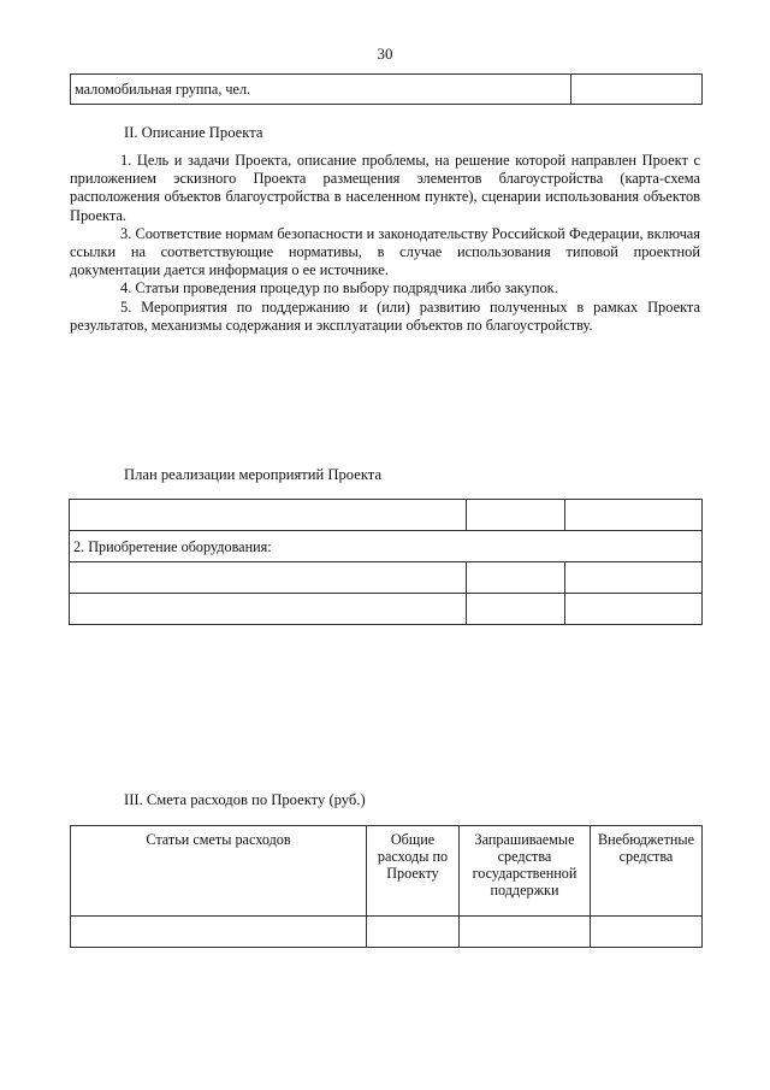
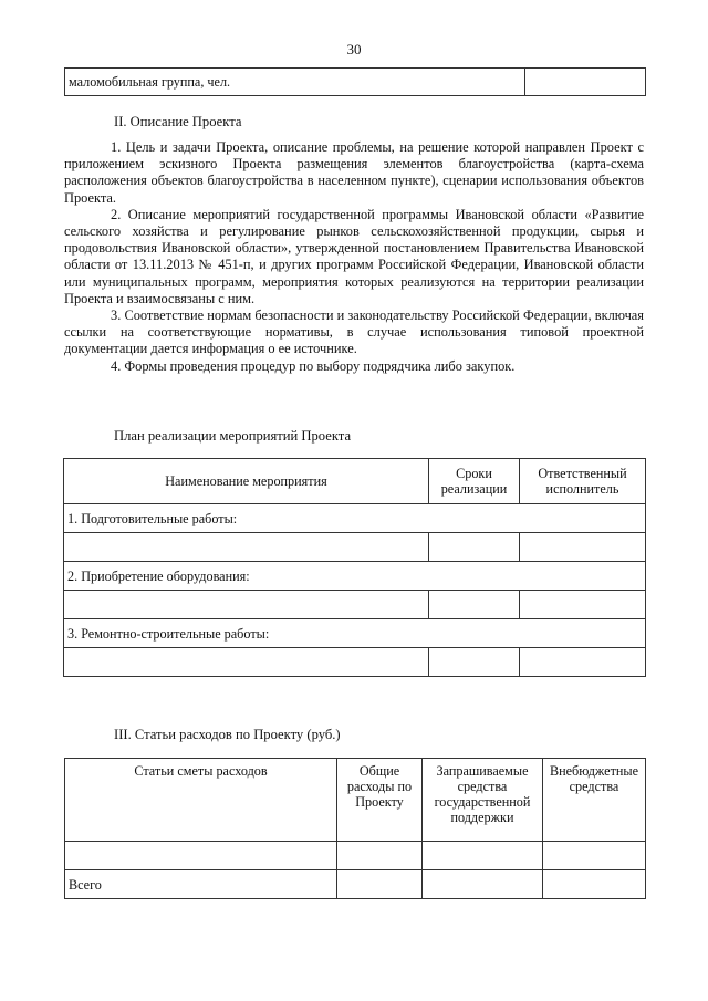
  30
  маломобильная группа, чел.
  II. Описание Проекта
  1. Цель и задачи Проекта, описание проблемы, на решение которой направлен Проект с приложением эскизного Проекта размещения элементов благоустройства (карта-схема расположения объектов благоустройства в населенном пункте), сценарии использования объектов Проекта.
+ 2. Описание мероприятий государственной программы Ивановской области «Развитие сельского хозяйства и регулирование рынков сельскохозяйственной продукции, сырья и продовольствия Ивановской области», утвержденной постановлением Правительства Ивановской области от 13.11.2013 № 451-п, и других программ Российской Федерации, Ивановской области или муниципальных программ, мероприятия которых реализуются на территории реализации Проекта и взаимосвязаны с ним.
  3. Соответствие нормам безопасности и законодательству Российской Федерации, включая ссылки на соответствующие нормативы, в случае использования типовой проектной документации дается информация о ее источнике.
- 4. Статьи проведения процедур по выбору подрядчика либо закупок.
+ 4. Формы проведения процедур по выбору подрядчика либо закупок.
- 5. Мероприятия по поддержанию и (или) развитию полученных в рамках Проекта результатов, механизмы содержания и эксплуатации объектов по благоустройству.
  План реализации мероприятий Проекта
+ Наименование мероприятия	Сроки реализации	Ответственный исполнитель
+ 1. Подготовительные работы:
  2. Приобретение оборудования:
+ 3. Ремонтно-строительные работы:
- III. Смета расходов по Проекту (руб.)
+ III. Статьи расходов по Проекту (руб.)
  Статьи сметы расходов	Общие расходы по Проекту	Запрашиваемые средства государственной поддержки	Внебюджетные средства
+ Всего
